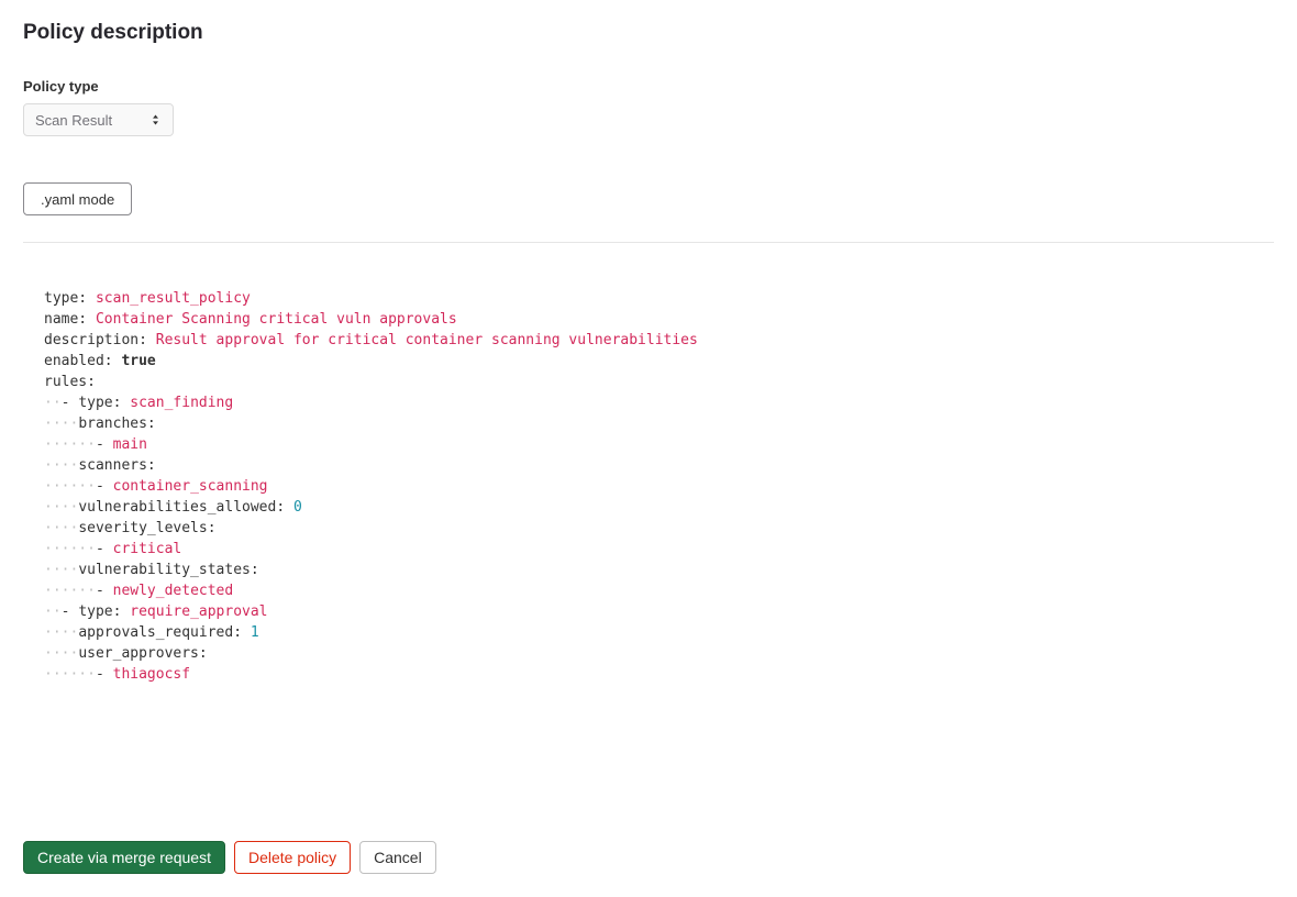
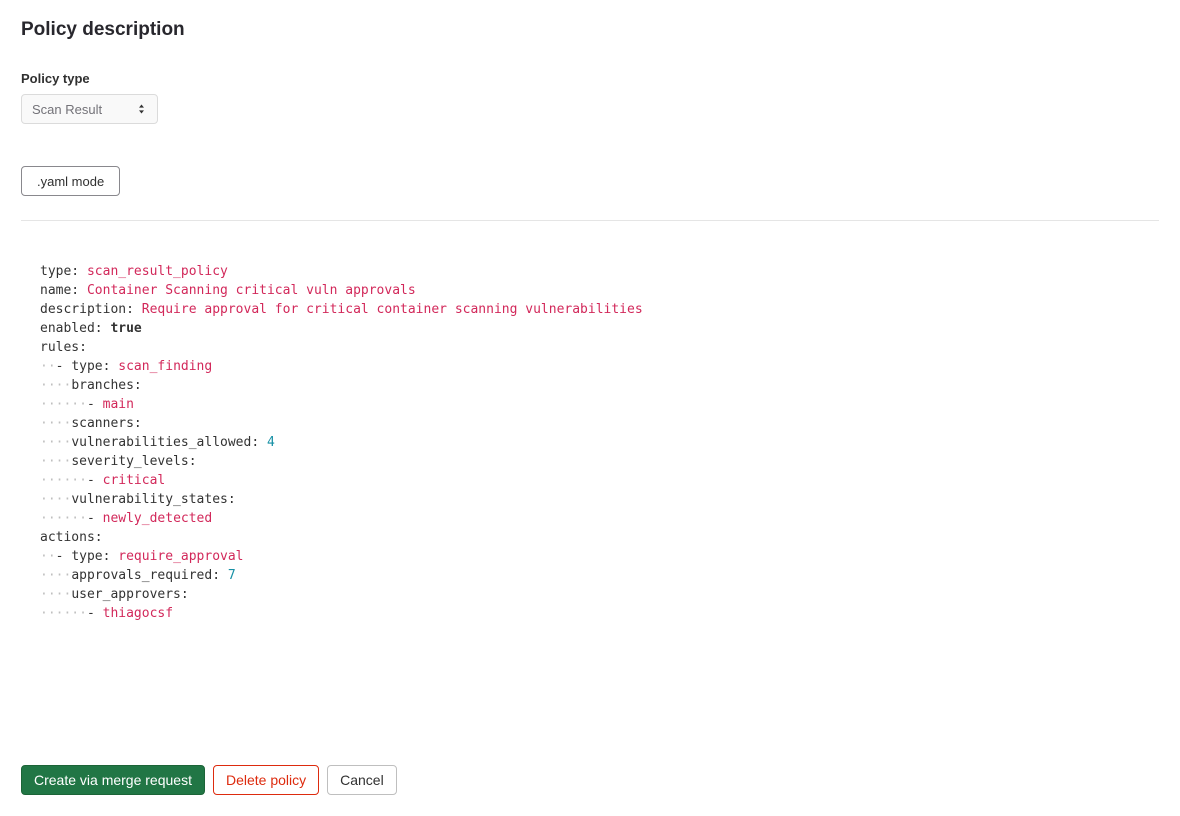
  Policy description
  Policy type
  Scan Result
  .yaml mode
  type: scan_result_policy
  name: Container Scanning critical vuln approvals
- description: Result approval for critical container scanning vulnerabilities
+ description: Require approval for critical container scanning vulnerabilities
  enabled: true
  rules:
  ··- type: scan_finding
  ····branches:
  ······- main
  ····scanners:
- ······- container_scanning
- ····vulnerabilities_allowed: 0
+ ····vulnerabilities_allowed: 4
  ····severity_levels:
  ······- critical
  ····vulnerability_states:
  ······- newly_detected
+ actions:
  ··- type: require_approval
- ····approvals_required: 1
+ ····approvals_required: 7
  ····user_approvers:
  ······- thiagocsf
  Create via merge request
  Delete policy
  Cancel
